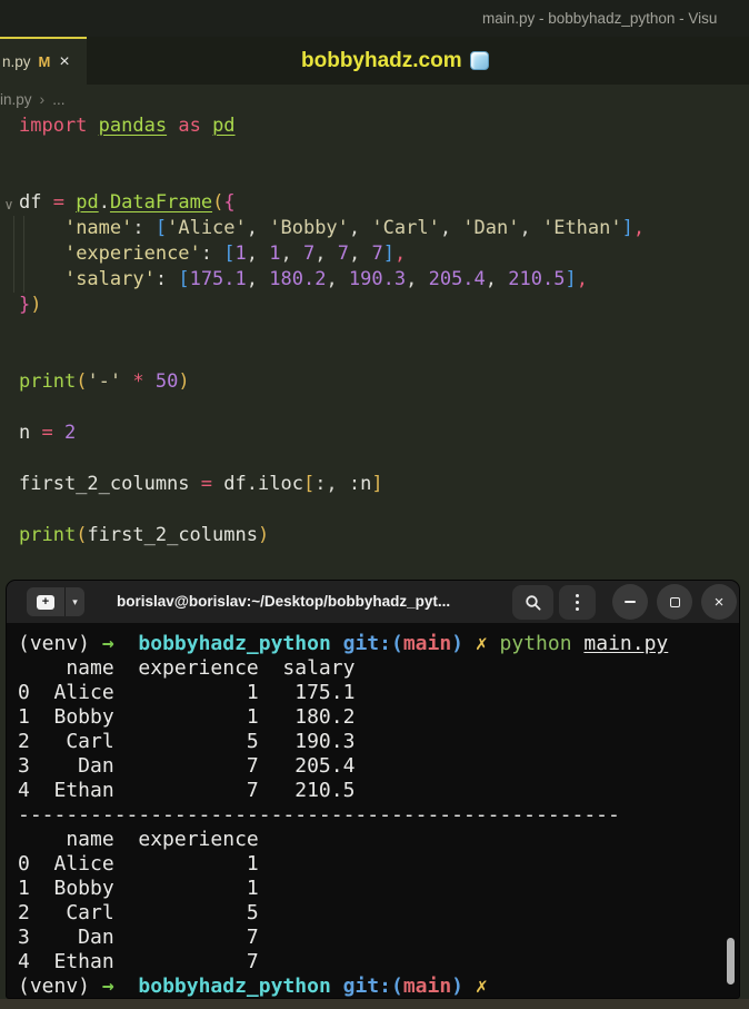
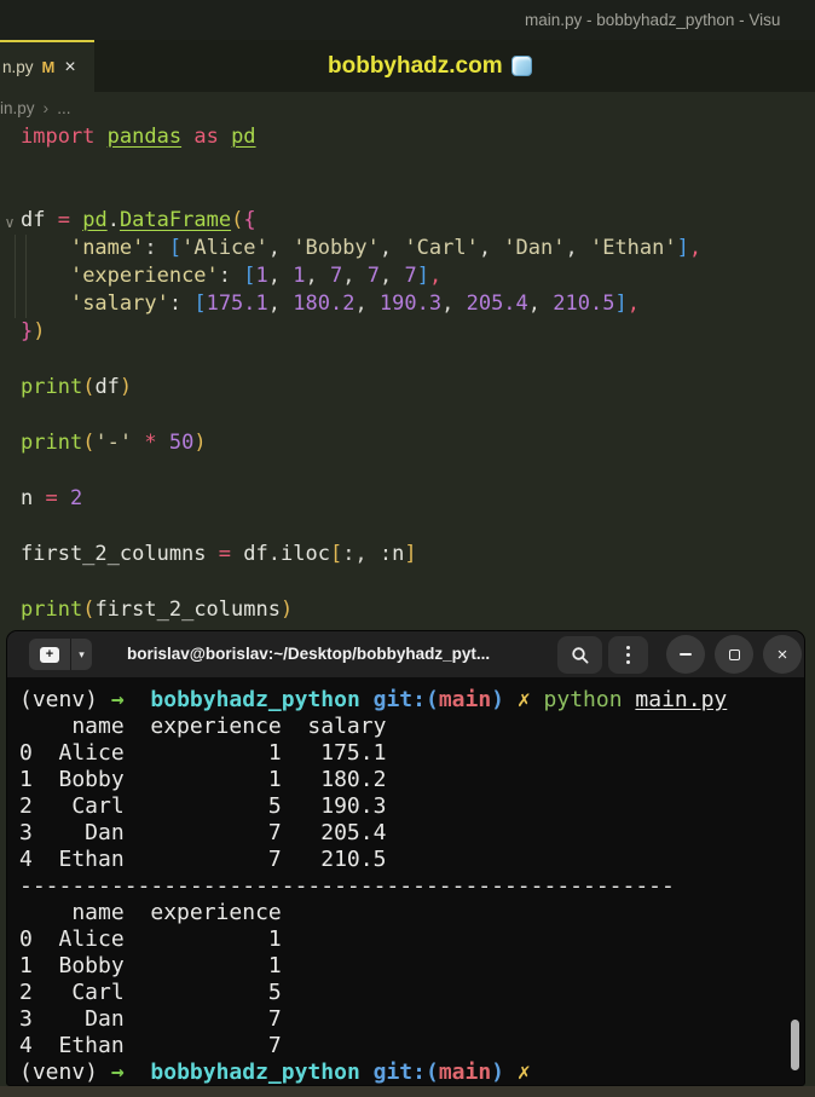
  main.py - bobbyhadz_python - Visu
  n.py
  M
  ×
  bobbyhadz.com
  in.py
  ›
  ...
  import pandas as pd
  df = pd.DataFrame({
  'name': ['Alice', 'Bobby', 'Carl', 'Dan', 'Ethan'],
  'experience': [1, 1, 7, 7, 7],
  'salary': [175.1, 180.2, 190.3, 205.4, 210.5],
  })
+ print(df)
  print('-' * 50)
  n = 2
  first_2_columns = df.iloc[:, :n]
  print(first_2_columns)
  ∨
  +
  ▾
  borislav@borislav:~/Desktop/bobbyhadz_pyt...
  ×
  (venv) → bobbyhadz_python git:(main) ✗ python main.py
  name experience salary
  0 Alice 1 175.1
  1 Bobby 1 180.2
  2 Carl 5 190.3
  3 Dan 7 205.4
  4 Ethan 7 210.5
  --------------------------------------------------
  name experience
  0 Alice 1
  1 Bobby 1
  2 Carl 5
  3 Dan 7
  4 Ethan 7
  (venv) → bobbyhadz_python git:(main) ✗
